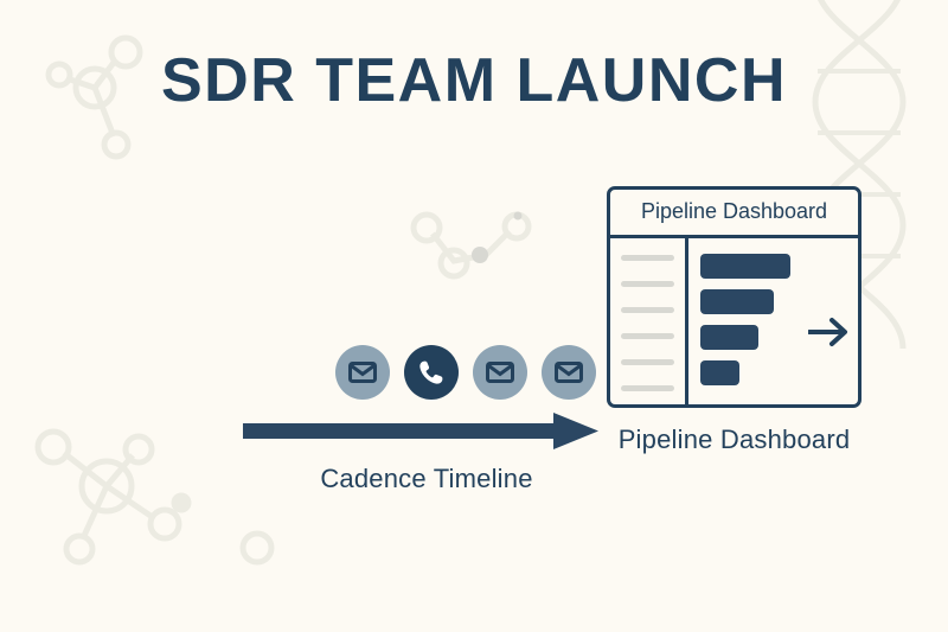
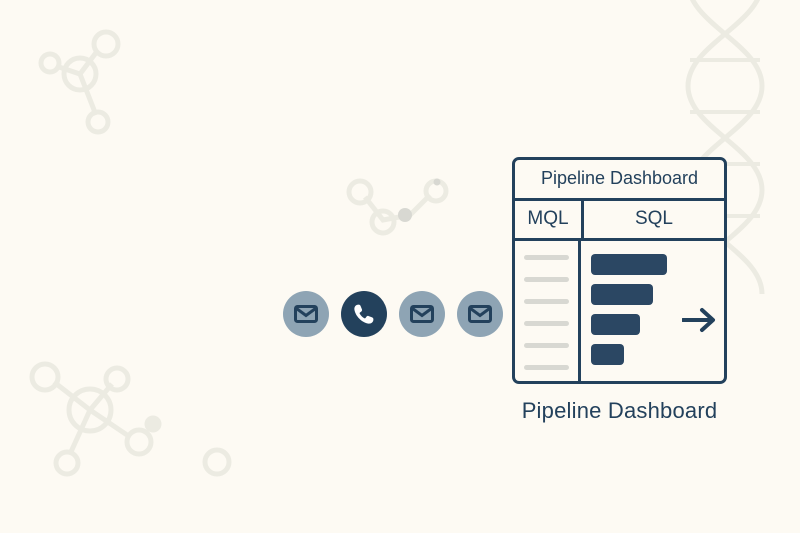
- SDR TEAM LAUNCH
- Cadence Timeline
  Pipeline Dashboard
+ MQL
+ SQL
  Pipeline Dashboard
